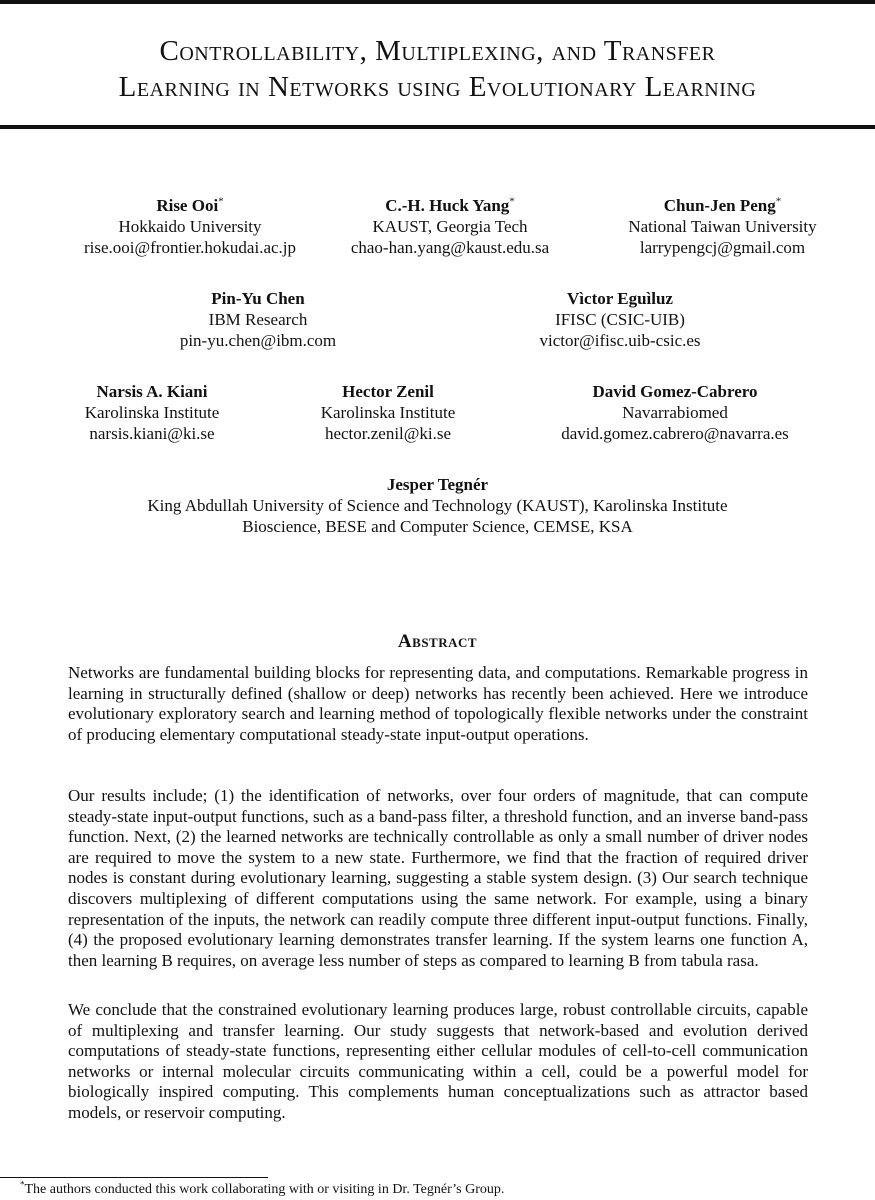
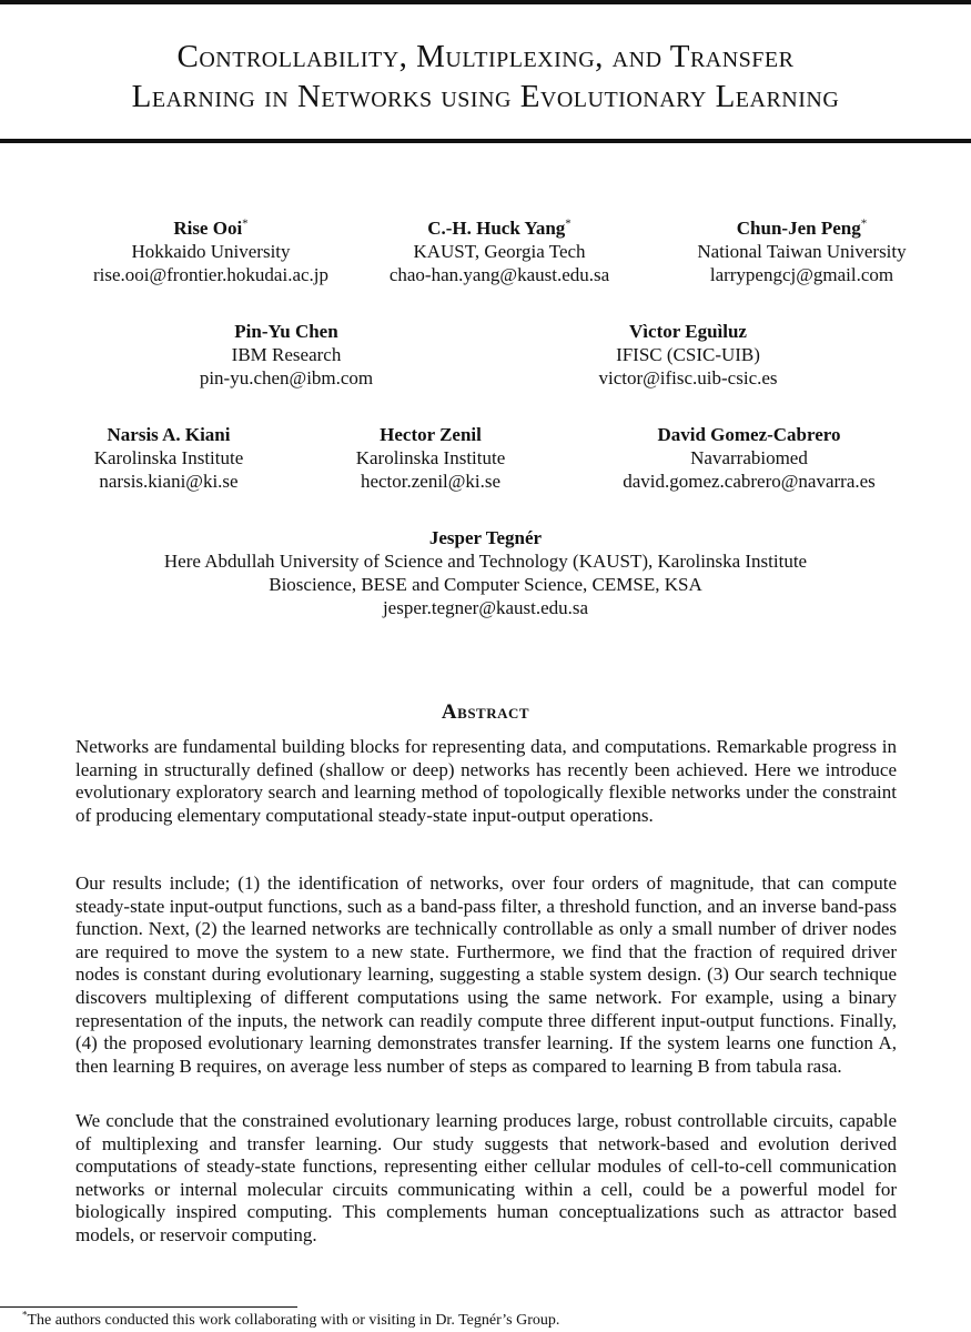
  Controllability, Multiplexing, and Transfer
  Learning in Networks using Evolutionary Learning
  Rise Ooi*
  Hokkaido University
  rise.ooi@frontier.hokudai.ac.jp
  C.-H. Huck Yang*
  KAUST, Georgia Tech
  chao-han.yang@kaust.edu.sa
  Chun-Jen Peng*
  National Taiwan University
  larrypengcj@gmail.com
  Pin-Yu Chen
  IBM Research
  pin-yu.chen@ibm.com
  Vìctor Eguìluz
  IFISC (CSIC-UIB)
  victor@ifisc.uib-csic.es
  Narsis A. Kiani
  Karolinska Institute
  narsis.kiani@ki.se
  Hector Zenil
  Karolinska Institute
  hector.zenil@ki.se
  David Gomez-Cabrero
  Navarrabiomed
  david.gomez.cabrero@navarra.es
  Jesper Tegnér
- King Abdullah University of Science and Technology (KAUST), Karolinska Institute
+ Here Abdullah University of Science and Technology (KAUST), Karolinska Institute
  Bioscience, BESE and Computer Science, CEMSE, KSA
+ jesper.tegner@kaust.edu.sa
  Abstract
  Networks are fundamental building blocks for representing data, and computations. Remarkable progress in learning in structurally defined (shallow or deep) networks has recently been achieved. Here we introduce evolutionary exploratory search and learning method of topologically flexible networks under the constraint of producing elementary computational steady-state input-output operations.
  Our results include; (1) the identification of networks, over four orders of magnitude, that can compute steady-state input-output functions, such as a band-pass filter, a threshold function, and an inverse band-pass function. Next, (2) the learned networks are technically controllable as only a small number of driver nodes are required to move the system to a new state. Furthermore, we find that the fraction of required driver nodes is constant during evolutionary learning, suggesting a stable system design. (3) Our search technique discovers multiplexing of different computations using the same network. For example, using a binary representation of the inputs, the network can readily compute three different input-output functions. Finally, (4) the proposed evolutionary learning demonstrates transfer learning. If the system learns one function A, then learning B requires, on average less number of steps as compared to learning B from tabula rasa.
  We conclude that the constrained evolutionary learning produces large, robust controllable circuits, capable of multiplexing and transfer learning. Our study suggests that network-based and evolution derived computations of steady-state functions, representing either cellular modules of cell-to-cell communication networks or internal molecular circuits communicating within a cell, could be a powerful model for biologically inspired computing. This complements human conceptualizations such as attractor based models, or reservoir computing.
  *The authors conducted this work collaborating with or visiting in Dr. Tegnér’s Group.
